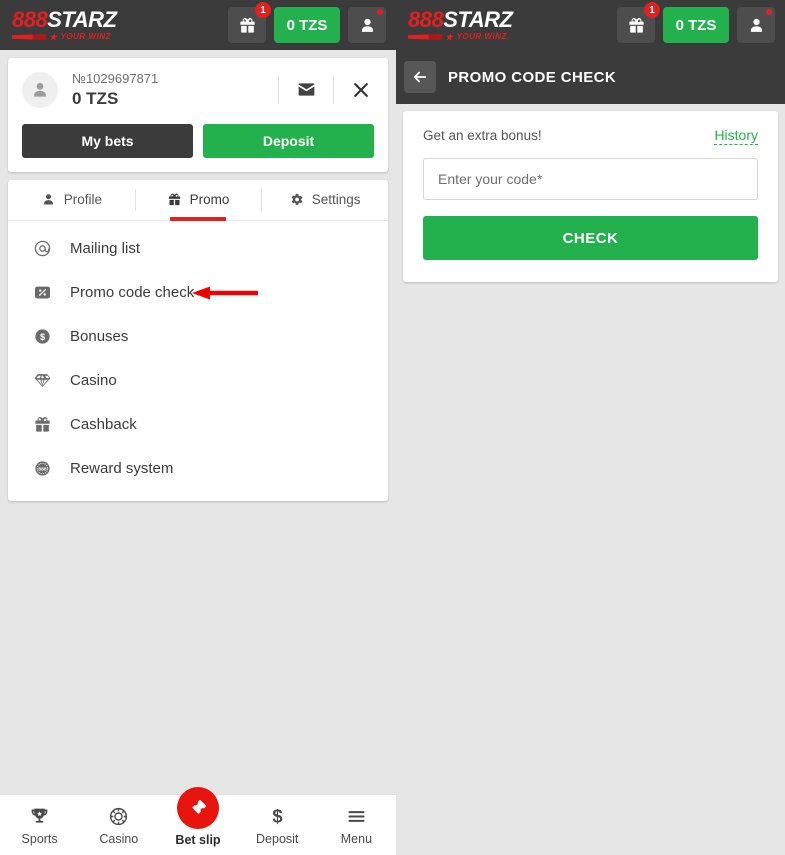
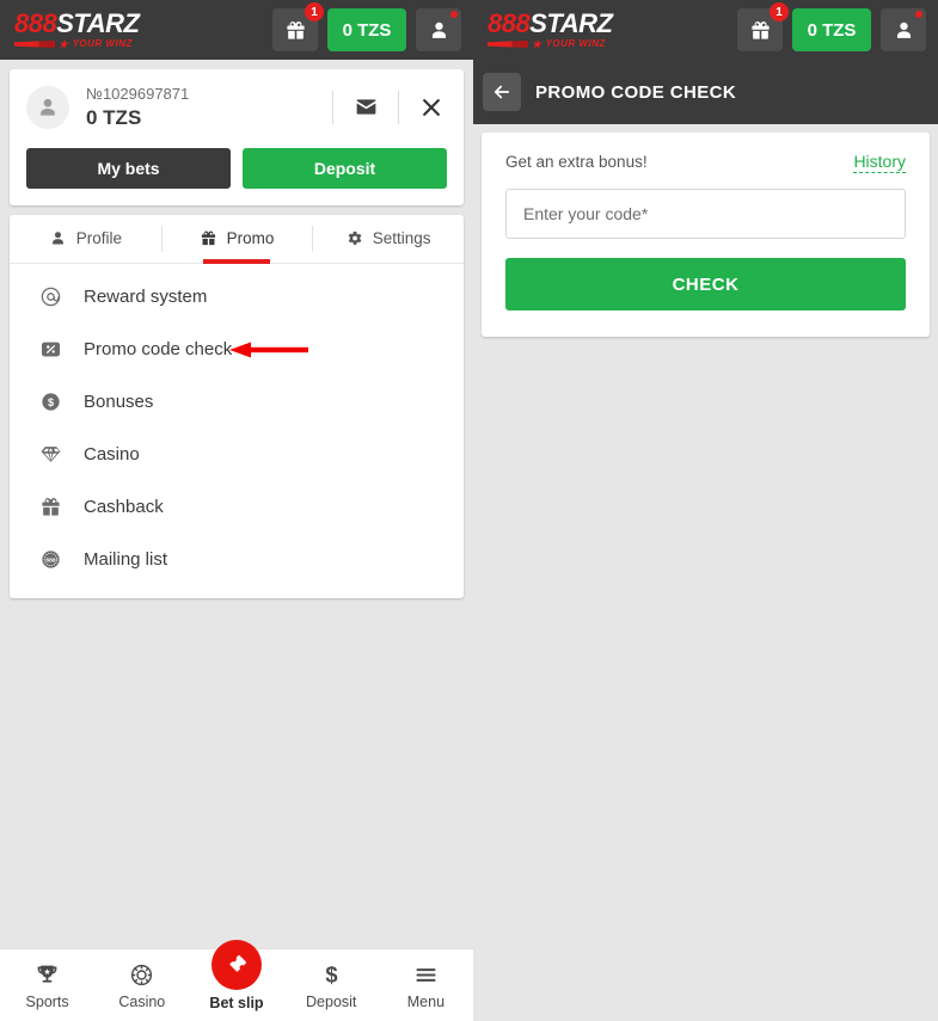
  888STARZ
  ★
  YOUR WINZ
  1
  0 TZS
  №1029697871
  0 TZS
  My bets
  Deposit
  Profile
  Promo
  Settings
- Mailing list
+ Reward system
  Promo code check
  $
  Bonuses
  Casino
  Cashback
- Reward system
+ Mailing list
  Sports
  Casino
  Bet slip
  $
  Deposit
  Menu
  888STARZ
  ★
  YOUR WINZ
  1
  0 TZS
  PROMO CODE CHECK
  Get an extra bonus!
  History
  Enter your code* CHECK
